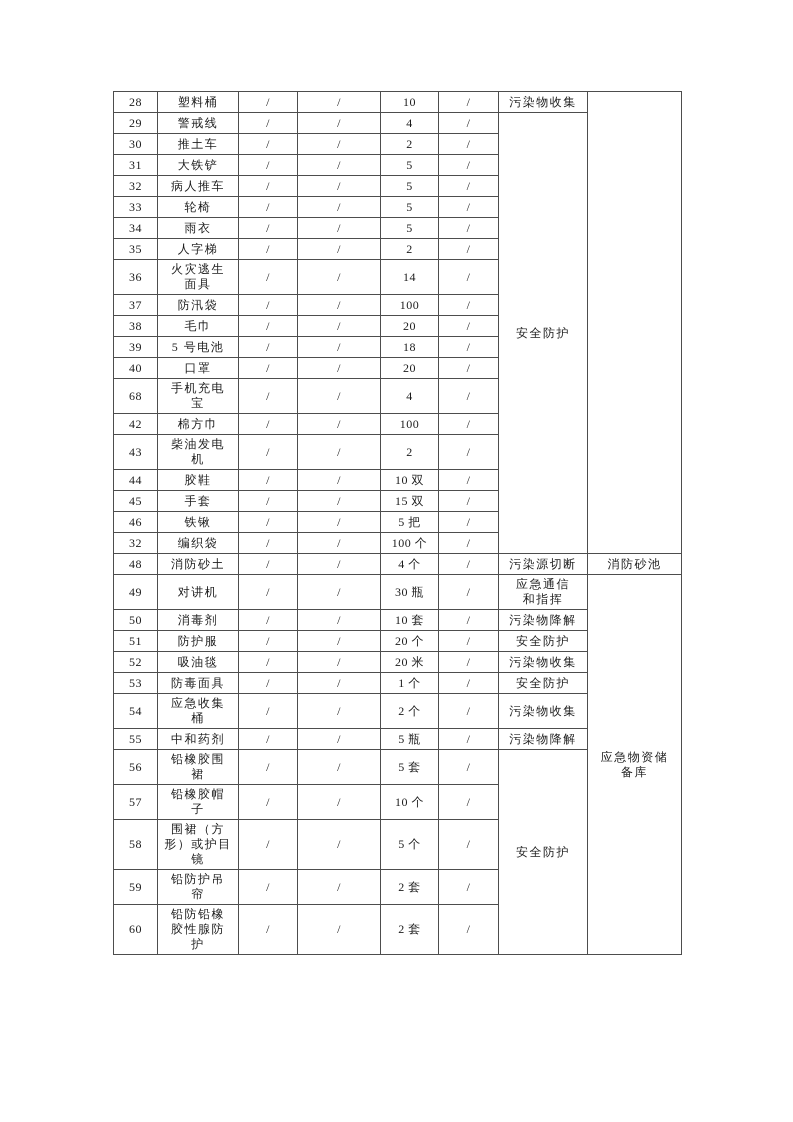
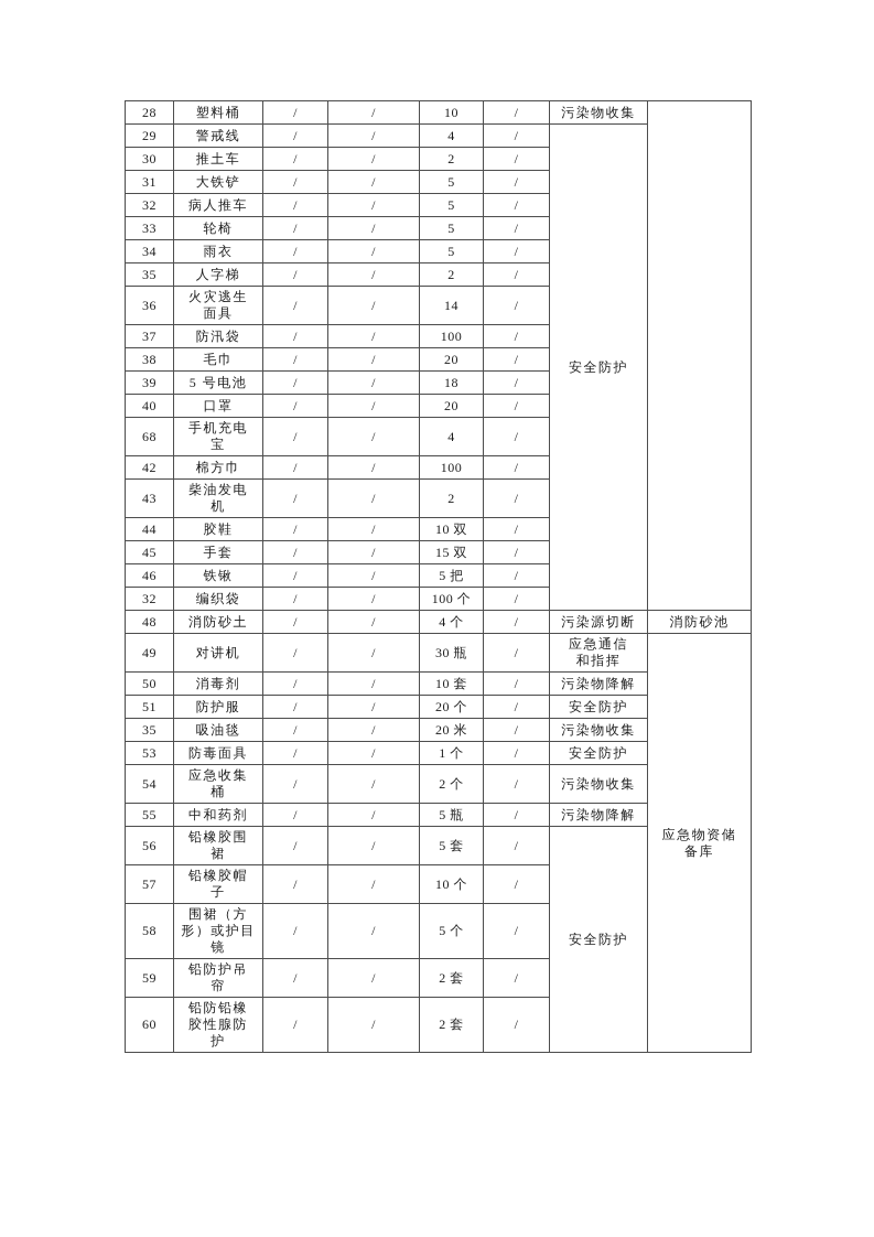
  28	塑料桶	/	/	10	/	污染物收集
  29	警戒线	/	/	4	/	安全防护
  30	推土车	/	/	2	/
  31	大铁铲	/	/	5	/
  32	病人推车	/	/	5	/
  33	轮椅	/	/	5	/
  34	雨衣	/	/	5	/
  35	人字梯	/	/	2	/
  36	火灾逃生 面具	/	/	14	/
  37	防汛袋	/	/	100	/
  38	毛巾	/	/	20	/
  39	5 号电池	/	/	18	/
  40	口罩	/	/	20	/
  68	手机充电 宝	/	/	4	/
  42	棉方巾	/	/	100	/
  43	柴油发电 机	/	/	2	/
  44	胶鞋	/	/	10 双	/
  45	手套	/	/	15 双	/
  46	铁锹	/	/	5 把	/
  32	编织袋	/	/	100 个	/
  48	消防砂土	/	/	4 个	/	污染源切断	消防砂池
  49	对讲机	/	/	30 瓶	/	应急通信 和指挥	应急物资储 备库
  50	消毒剂	/	/	10 套	/	污染物降解
  51	防护服	/	/	20 个	/	安全防护
- 52	吸油毯	/	/	20 米	/	污染物收集
+ 35	吸油毯	/	/	20 米	/	污染物收集
  53	防毒面具	/	/	1 个	/	安全防护
  54	应急收集 桶	/	/	2 个	/	污染物收集
  55	中和药剂	/	/	5 瓶	/	污染物降解
  56	铅橡胶围 裙	/	/	5 套	/	安全防护
  57	铅橡胶帽 子	/	/	10 个	/
  58	围裙（方 形）或护目 镜	/	/	5 个	/
  59	铅防护吊 帘	/	/	2 套	/
  60	铅防铅橡 胶性腺防 护	/	/	2 套	/
